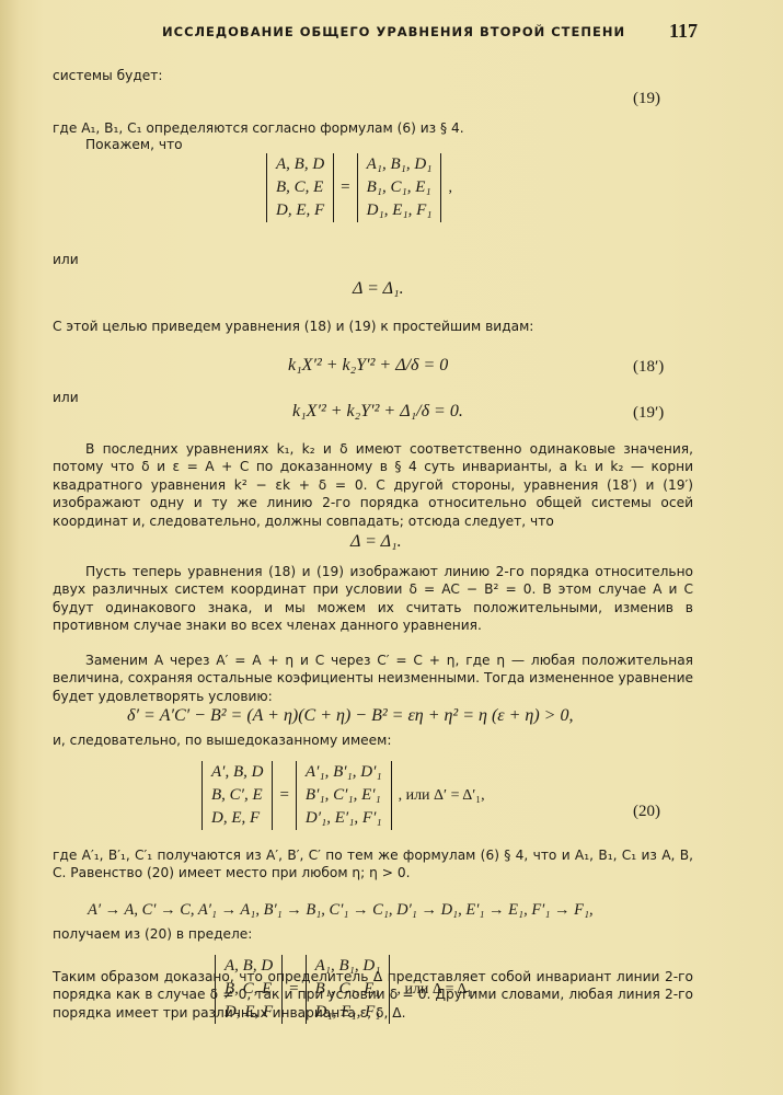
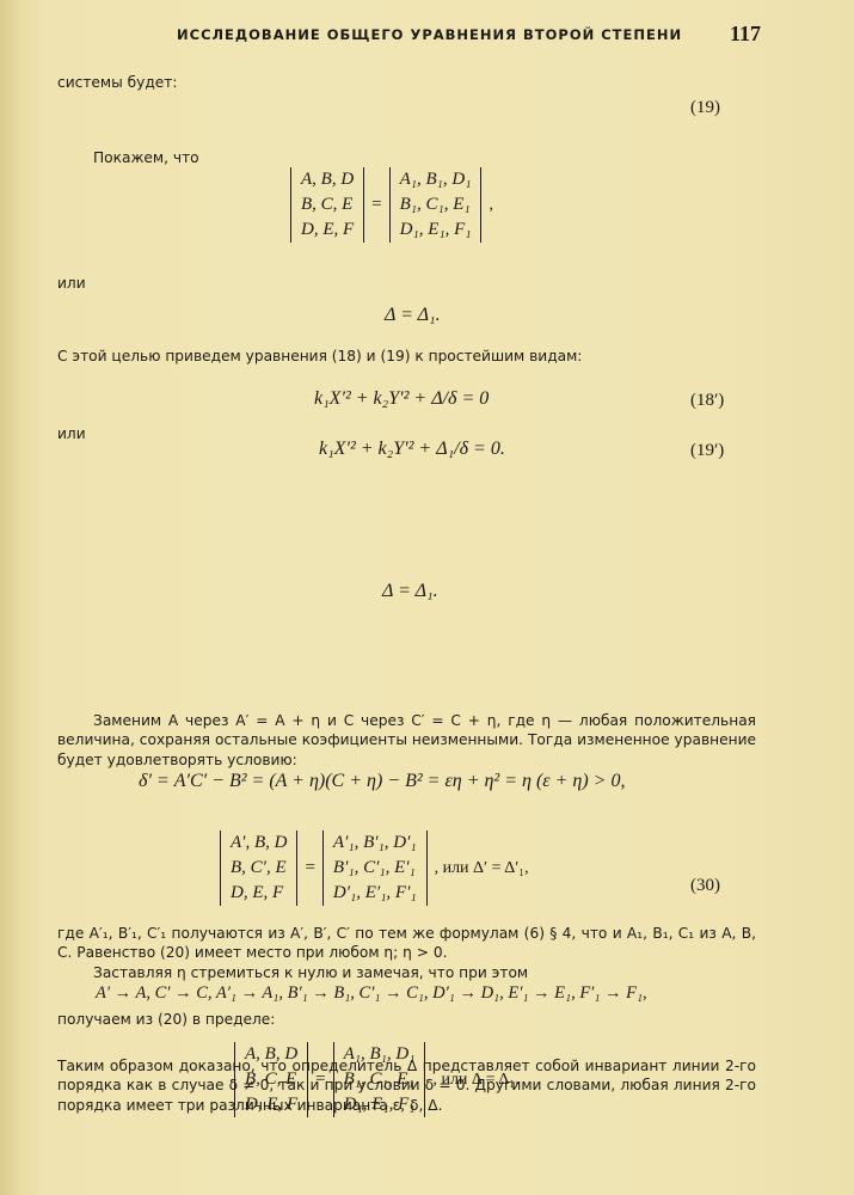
  ИССЛЕДОВАНИЕ ОБЩЕГО УРАВНЕНИЯ ВТОРОЙ СТЕПЕНИ
  117
  системы будет:
  (19)
- где A₁, B₁, C₁ определяются согласно формулам (6) из § 4.
  Покажем, что
  A, B, D
  B, C, E
  D, E, F
  =
  A₁, B₁, D₁
  B₁, C₁, E₁
  D₁, E₁, F₁
  ,
  или
  Δ = Δ₁.
  С этой целью приведем уравнения (18) и (19) к простейшим видам:
  k₁X′² + k₂Y′² + Δ/δ = 0
  (18′)
  или
  k₁X′² + k₂Y′² + Δ₁/δ = 0.
  (19′)
- В последних уравнениях k₁, k₂ и δ имеют соответственно одинаковые значения, потому что δ и ε = A + C по доказанному в § 4 суть инварианты, а k₁ и k₂ — корни квадратного уравнения k² − εk + δ = 0. С другой стороны, уравнения (18′) и (19′) изображают одну и ту же линию 2-го порядка относительно общей системы осей координат и, следовательно, должны совпадать; отсюда следует, что
  Δ = Δ₁.
- Пусть теперь уравнения (18) и (19) изображают линию 2-го порядка относительно двух различных систем координат при условии δ = AC − B² = 0. В этом случае A и C будут одинакового знака, и мы можем их считать положительными, изменив в противном случае знаки во всех членах данного уравнения.
  Заменим A через A′ = A + η и C через C′ = C + η, где η — любая положительная величина, сохраняя остальные коэфициенты неизменными. Тогда измененное уравнение будет удовлетворять условию:
  δ′ = A′C′ − B² = (A + η)(C + η) − B² = εη + η² = η (ε + η) > 0,
- и, следовательно, по вышедоказанному имеем:
  A′, B, D
  B, C′, E
  D, E, F
  =
  A′₁, B′₁, D′₁
  B′₁, C′₁, E′₁
  D′₁, E′₁, F′₁
  , или Δ′ = Δ′₁,
- (20)
+ (30)
  где A′₁, B′₁, C′₁ получаются из A′, B′, C′ по тем же формулам (6) § 4, что и A₁, B₁, C₁ из A, B, C. Равенство (20) имеет место при любом η; η > 0.
+ Заставляя η стремиться к нулю и замечая, что при этом
  A′ → A, C′ → C, A′₁ → A₁, B′₁ → B₁, C′₁ → C₁, D′₁ → D₁, E′₁ → E₁, F′₁ → F₁,
  получаем из (20) в пределе:
  A, B, D
  B, C, E
  D, E, F
  =
  A₁, B₁, D₁
  B₁, C₁, E₁
  D₁, E₁, F₁
  , или Δ = Δ₁.
  Таким образом доказано, что определитель Δ представляет собой инвариант линии 2-го порядка как в случае δ ≠ 0, так и при условии δ = 0. Другими словами, любая линия 2-го порядка имеет три различных инварианта ε, δ, Δ.
